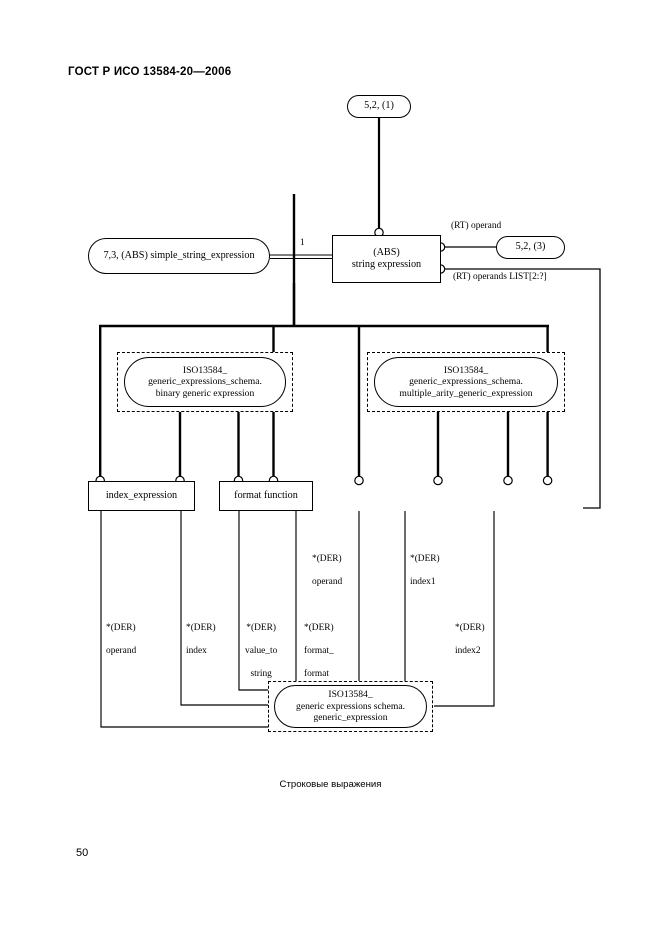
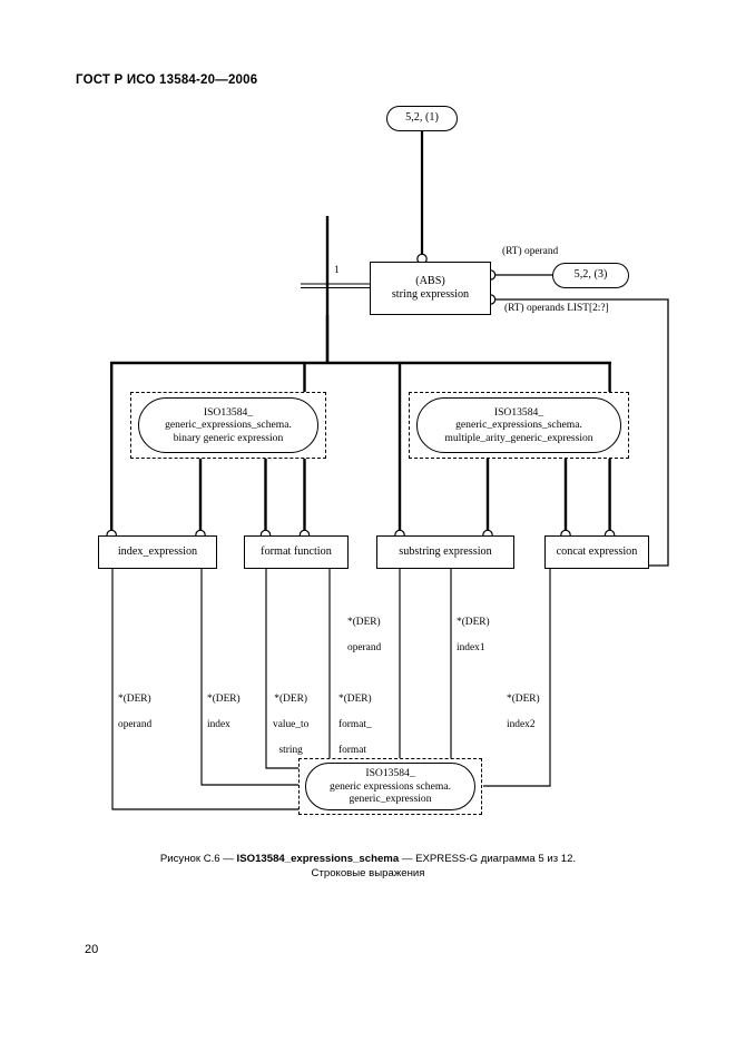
  ГОСТ Р ИСО 13584-20—2006
  5,2, (1)
- 7,3, (ABS) simple_string_expression
  1
  (ABS)
  string expression
  (RT) operand
  5,2, (3)
  (RT) operands LIST[2:?]
  ISO13584_
  generic_expressions_schema.
  binary generic expression
  ISO13584_
  generic_expressions_schema.
  multiple_arity_generic_expression
  index_expression
  format function
+ substring expression
+ concat expression
  *(DER)
  operand
  *(DER)
  index
  *(DER)
  value_to
  string
  *(DER)
  format_
  format
  *(DER)
  operand
  *(DER)
  index1
  *(DER)
  index2
  ISO13584_
  generic expressions schema.
  generic_expression
+ Рисунок С.6 — ISO13584_expressions_schema — EXPRESS-G диаграмма 5 из 12.
  Строковые выражения
- 50
+ 20
